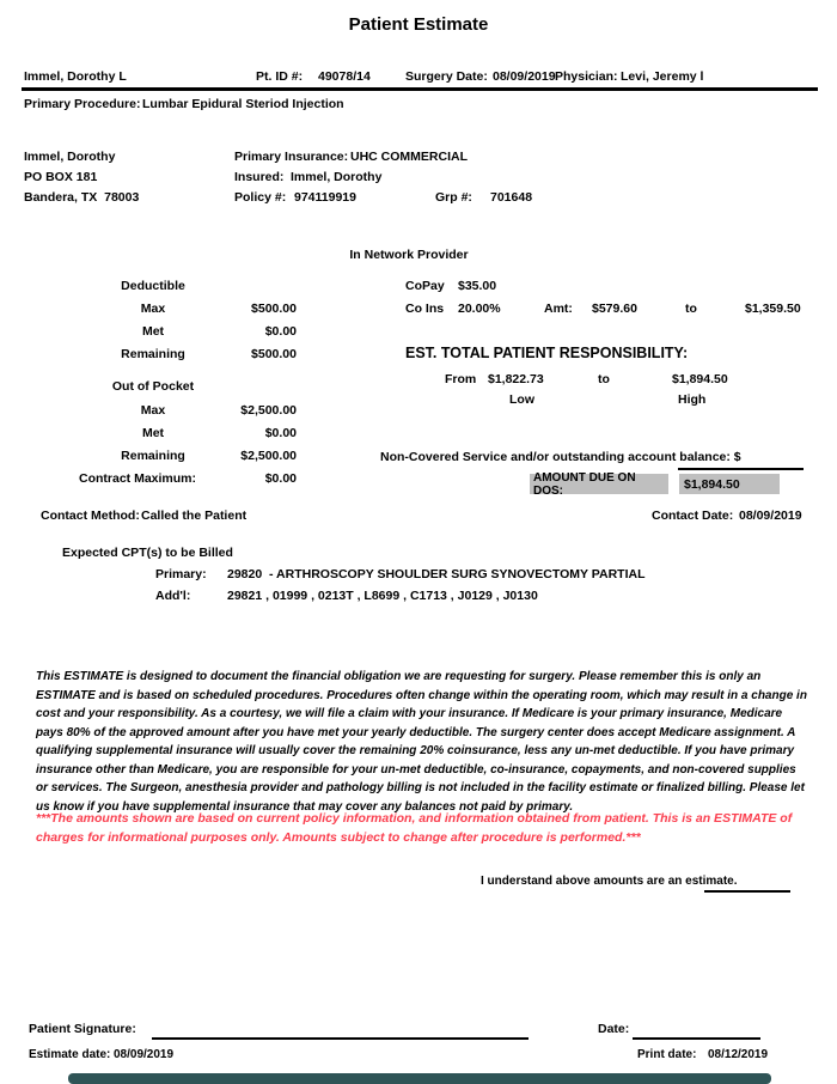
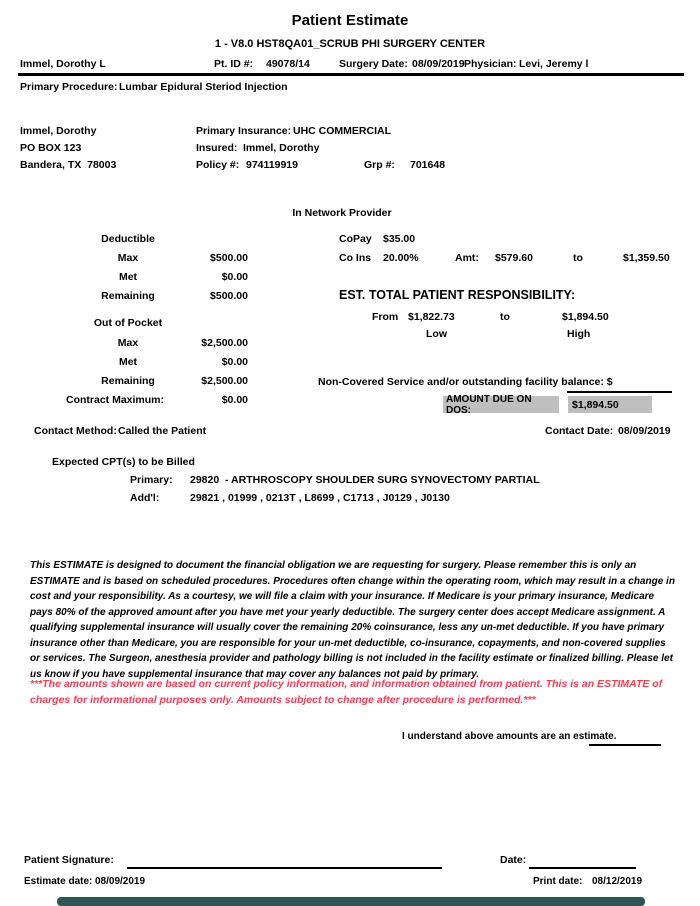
  Patient Estimate
+ 1 - V8.0 HST8QA01_SCRUB PHI SURGERY CENTER
  Immel, Dorothy L
  Pt. ID #:
  49078/14
  Surgery Date:
  08/09/2019
  Physician:
  Levi, Jeremy l
  Primary Procedure:
  Lumbar Epidural Steriod Injection
  Immel, Dorothy
- PO BOX 181
+ PO BOX 123
  Bandera, TX 78003
  Primary Insurance:
  UHC COMMERCIAL
  Insured:
  Immel, Dorothy
  Policy #:
  974119919
  Grp #:
  701648
  In Network Provider
  Deductible
  Max
  $500.00
  Met
  $0.00
  Remaining
  $500.00
  Out of Pocket
  Max
  $2,500.00
  Met
  $0.00
  Remaining
  $2,500.00
  Contract Maximum:
  $0.00
  CoPay
  $35.00
  Co Ins
  20.00%
  Amt:
  $579.60
  to
  $1,359.50
  EST. TOTAL PATIENT RESPONSIBILITY:
  From
  $1,822.73
  to
  $1,894.50
  Low
  High
- Non-Covered Service and/or outstanding account balance: $
+ Non-Covered Service and/or outstanding facility balance: $
  AMOUNT DUE ON DOS:
  $1,894.50
  Contact Method:
  Called the Patient
  Contact Date:
  08/09/2019
  Expected CPT(s) to be Billed
  Primary:
  29820 - ARTHROSCOPY SHOULDER SURG SYNOVECTOMY PARTIAL
  Add'l:
  29821 , 01999 , 0213T , L8699 , C1713 , J0129 , J0130
  This ESTIMATE is designed to document the financial obligation we are requesting for surgery. Please remember this is only an ESTIMATE and is based on scheduled procedures. Procedures often change within the operating room, which may result in a change in cost and your responsibility. As a courtesy, we will file a claim with your insurance. If Medicare is your primary insurance, Medicare pays 80% of the approved amount after you have met your yearly deductible. The surgery center does accept Medicare assignment. A qualifying supplemental insurance will usually cover the remaining 20% coinsurance, less any un-met deductible. If you have primary insurance other than Medicare, you are responsible for your un-met deductible, co-insurance, copayments, and non-covered supplies or services. The Surgeon, anesthesia provider and pathology billing is not included in the facility estimate or finalized billing. Please let us know if you have supplemental insurance that may cover any balances not paid by primary.
  ***The amounts shown are based on current policy information, and information obtained from patient. This is an ESTIMATE of charges for informational purposes only. Amounts subject to change after procedure is performed.***
  I understand above amounts are an estimate.
  Patient Signature:
  Date:
  Estimate date:
  08/09/2019
  Print date:
  08/12/2019
